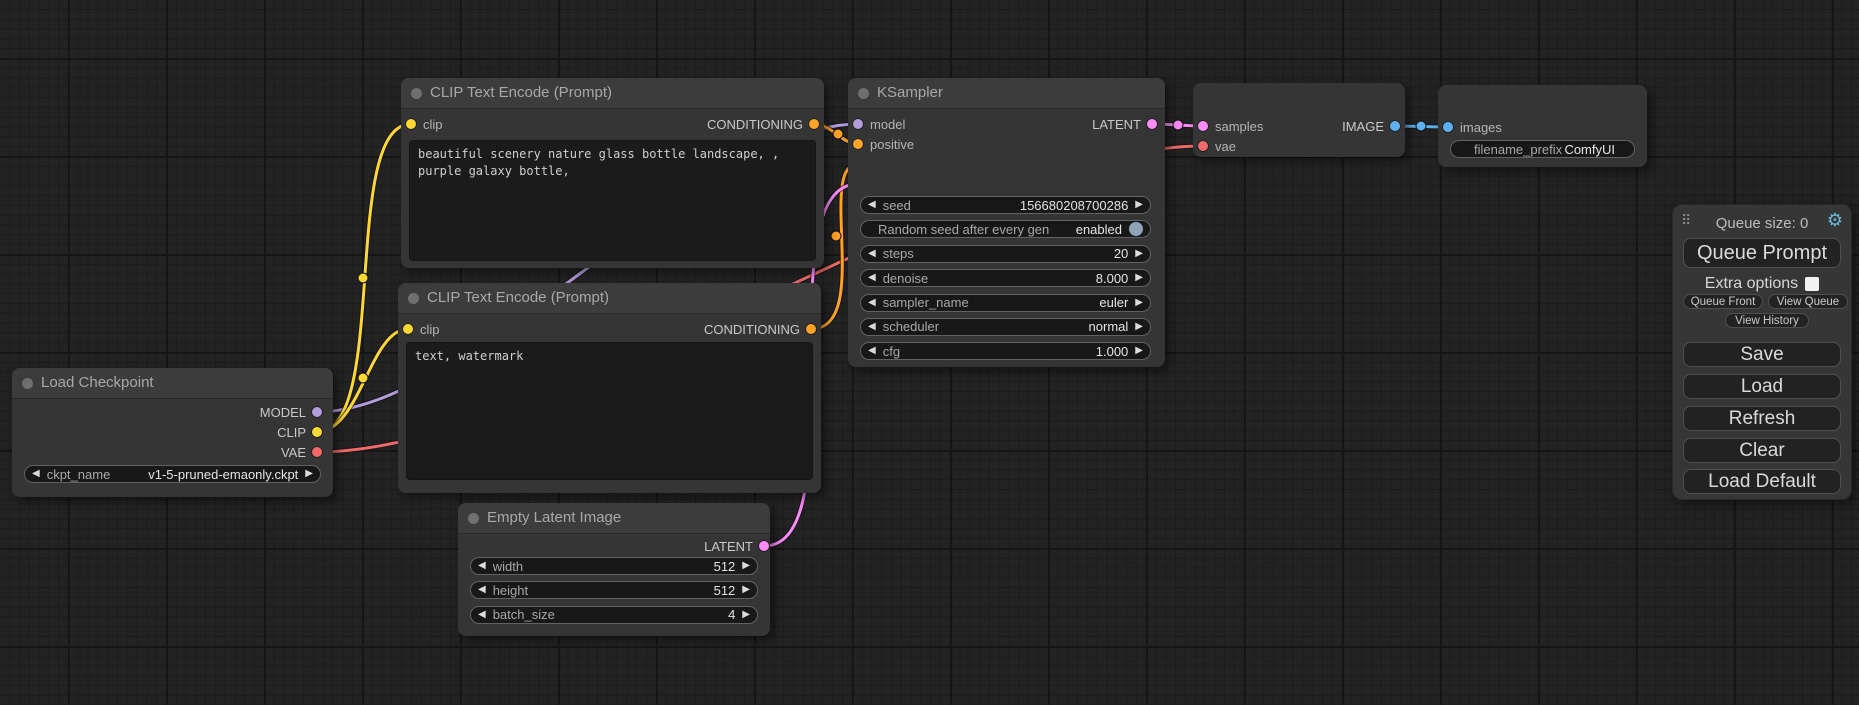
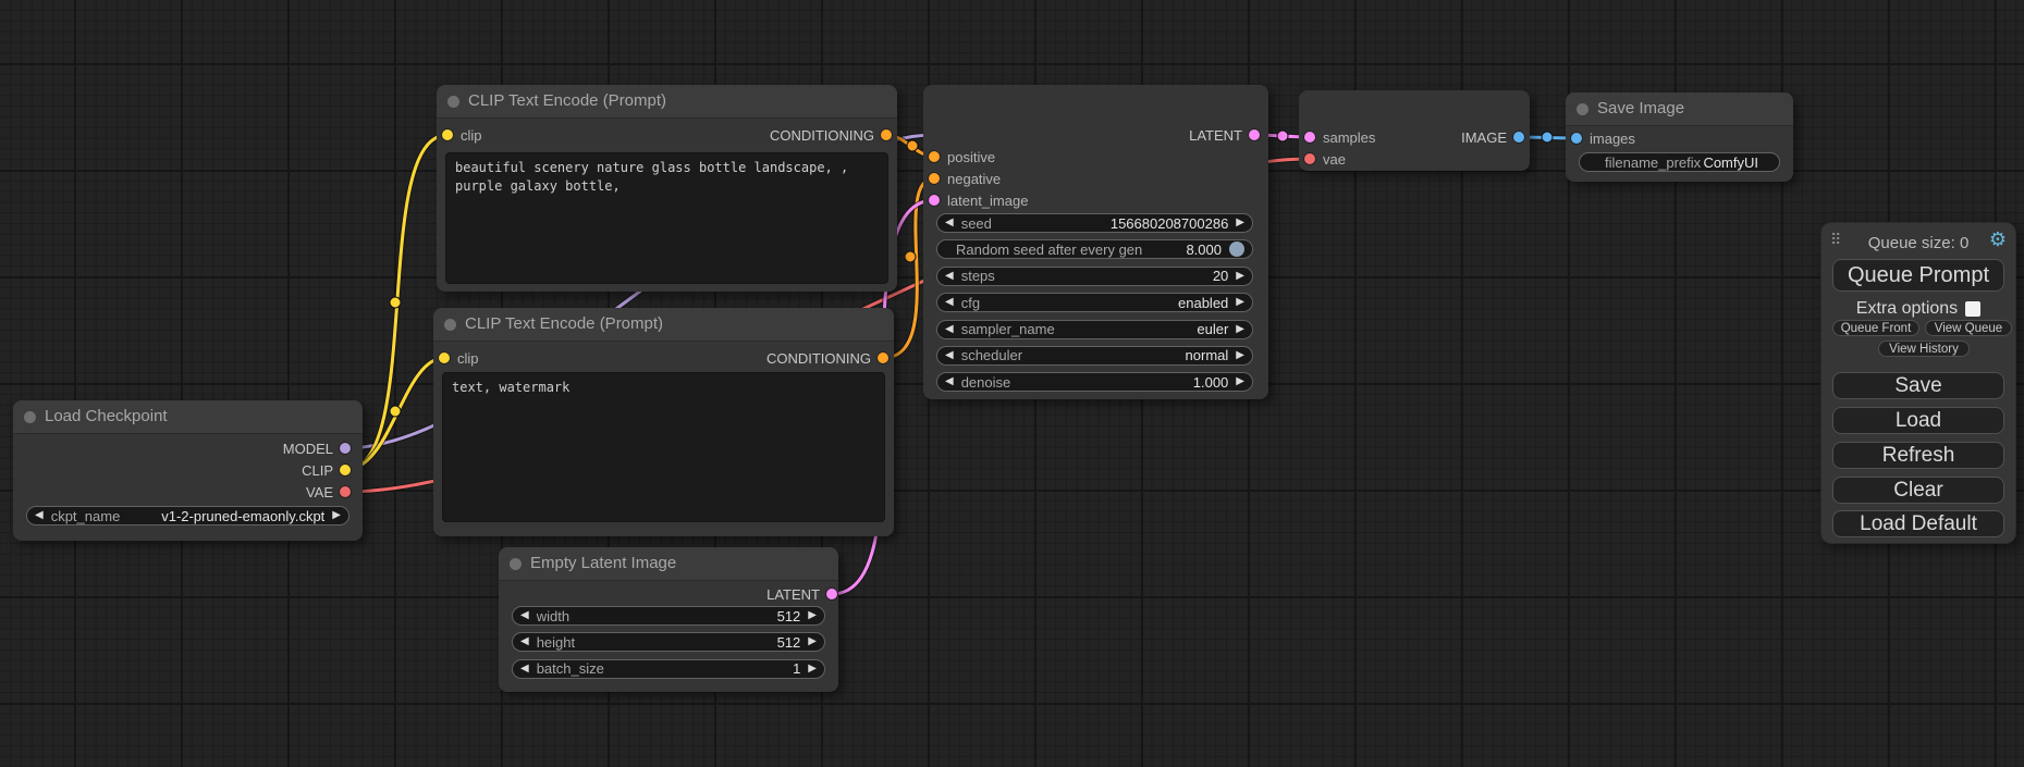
  Load Checkpoint
  MODEL
  CLIP
  VAE
  ◀
  ckpt_name
- v1-5-pruned-emaonly.ckpt
+ v1-2-pruned-emaonly.ckpt
  ▶
  CLIP Text Encode (Prompt)
  clip
  CONDITIONING
  beautiful scenery nature glass bottle landscape, , purple galaxy bottle,
  CLIP Text Encode (Prompt)
  clip
  CONDITIONING
  text, watermark
  Empty Latent Image
  LATENT
  ◀
  width
  512
  ▶
  ◀
  height
  512
  ▶
  ◀
  batch_size
- 4
+ 1
  ▶
- KSampler
- model
  positive
+ negative
+ latent_image
  LATENT
  ◀
  seed
  156680208700286
  ▶
  Random seed after every gen
- enabled
+ 8.000
  ◀
  steps
  20
  ▶
  ◀
- denoise
+ cfg
- 8.000
+ enabled
  ▶
  ◀
  sampler_name
  euler
  ▶
  ◀
  scheduler
  normal
  ▶
  ◀
- cfg
+ denoise
  1.000
  ▶
  samples
  vae
  IMAGE
+ Save Image
  images
  filename_prefix
  ComfyUI
  ⠿
  Queue size: 0
  ⚙
  Queue Prompt
  Extra options
  Queue Front
  View Queue
  View History
  Save
  Load
  Refresh
  Clear
  Load Default
